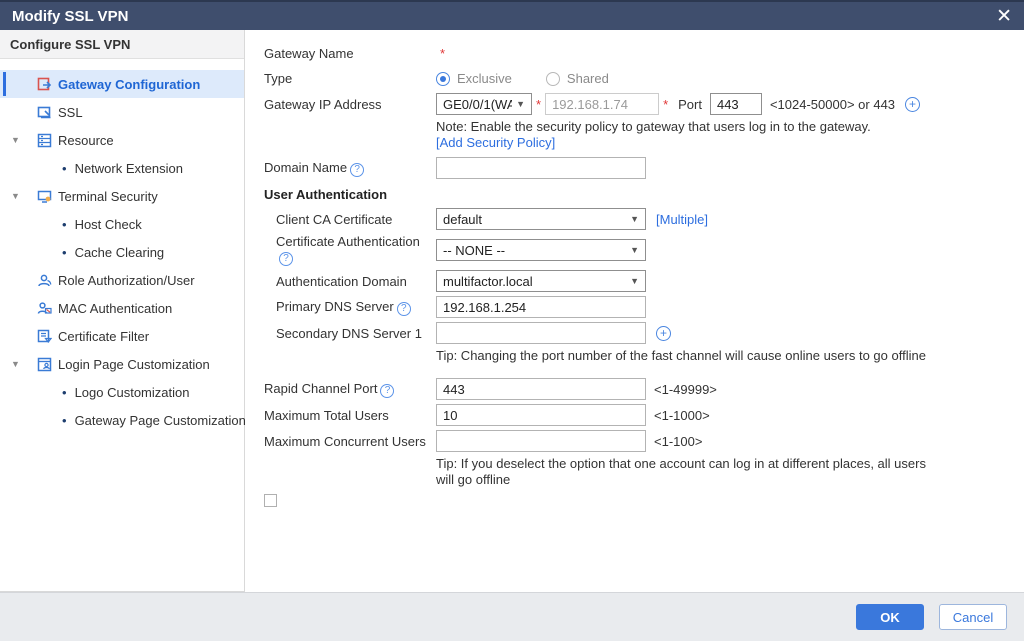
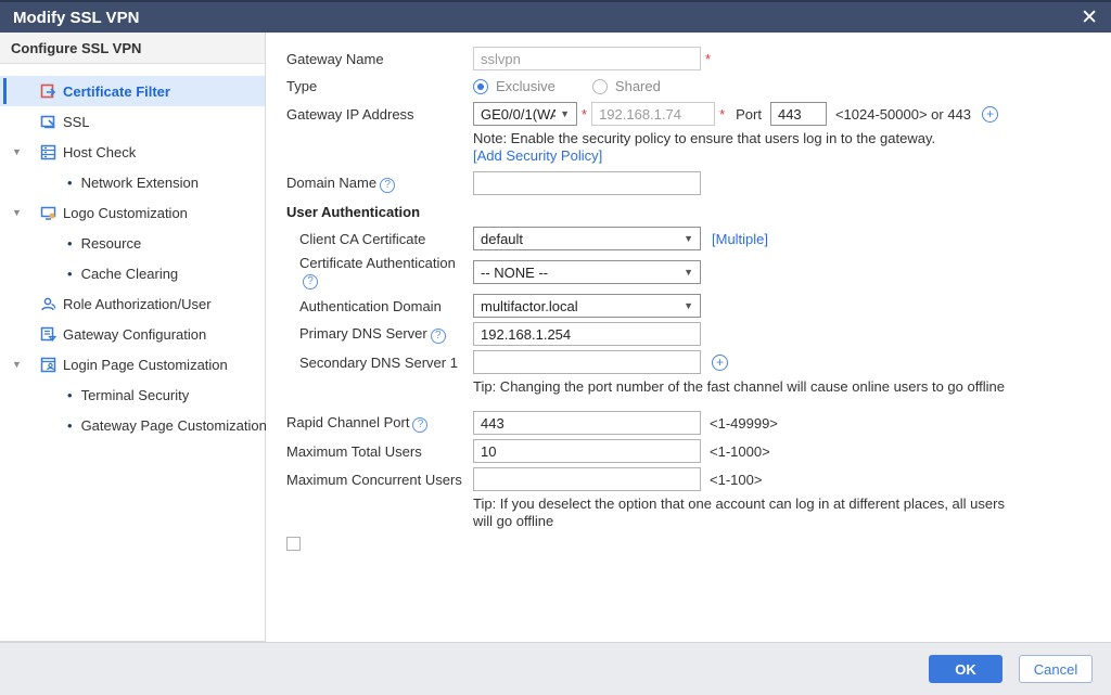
  Modify SSL VPN
  ✕
  Configure SSL VPN
- Gateway Configuration
+ Certificate Filter
  SSL
  ▼
- Resource
+ Host Check
  •
  Network Extension
  ▼
- Terminal Security
+ Logo Customization
  •
- Host Check
+ Resource
  •
  Cache Clearing
  Role Authorization/User
- MAC Authentication
- Certificate Filter
+ Gateway Configuration
  ▼
  Login Page Customization
  •
- Logo Customization
+ Terminal Security
  •
  Gateway Page Customization
  Gateway Name
+ sslvpn
  *
  Type
  Exclusive
  Shared
  Gateway IP Address
  GE0/0/1(WA
  ▼
  *
  192.168.1.74
  *
  Port
  443
  <1024-50000> or 443
  +
- Note: Enable the security policy to gateway that users log in to the gateway.
+ Note: Enable the security policy to ensure that users log in to the gateway.
  [Add Security Policy]
  Domain Name ?
  User Authentication
  Client CA Certificate
  default
  ▼
  [Multiple]
  Certificate Authentication?
  -- NONE --
  ▼
  Authentication Domain
  multifactor.local
  ▼
  Primary DNS Server ?
  192.168.1.254
  Secondary DNS Server 1
  +
  Tip: Changing the port number of the fast channel will cause online users to go offline
  Rapid Channel Port ?
  443
  <1-49999>
  Maximum Total Users
  10
  <1-1000>
  Maximum Concurrent Users
  <1-100>
  Tip: If you deselect the option that one account can log in at different places, all users will go offline
  OK
  Cancel
